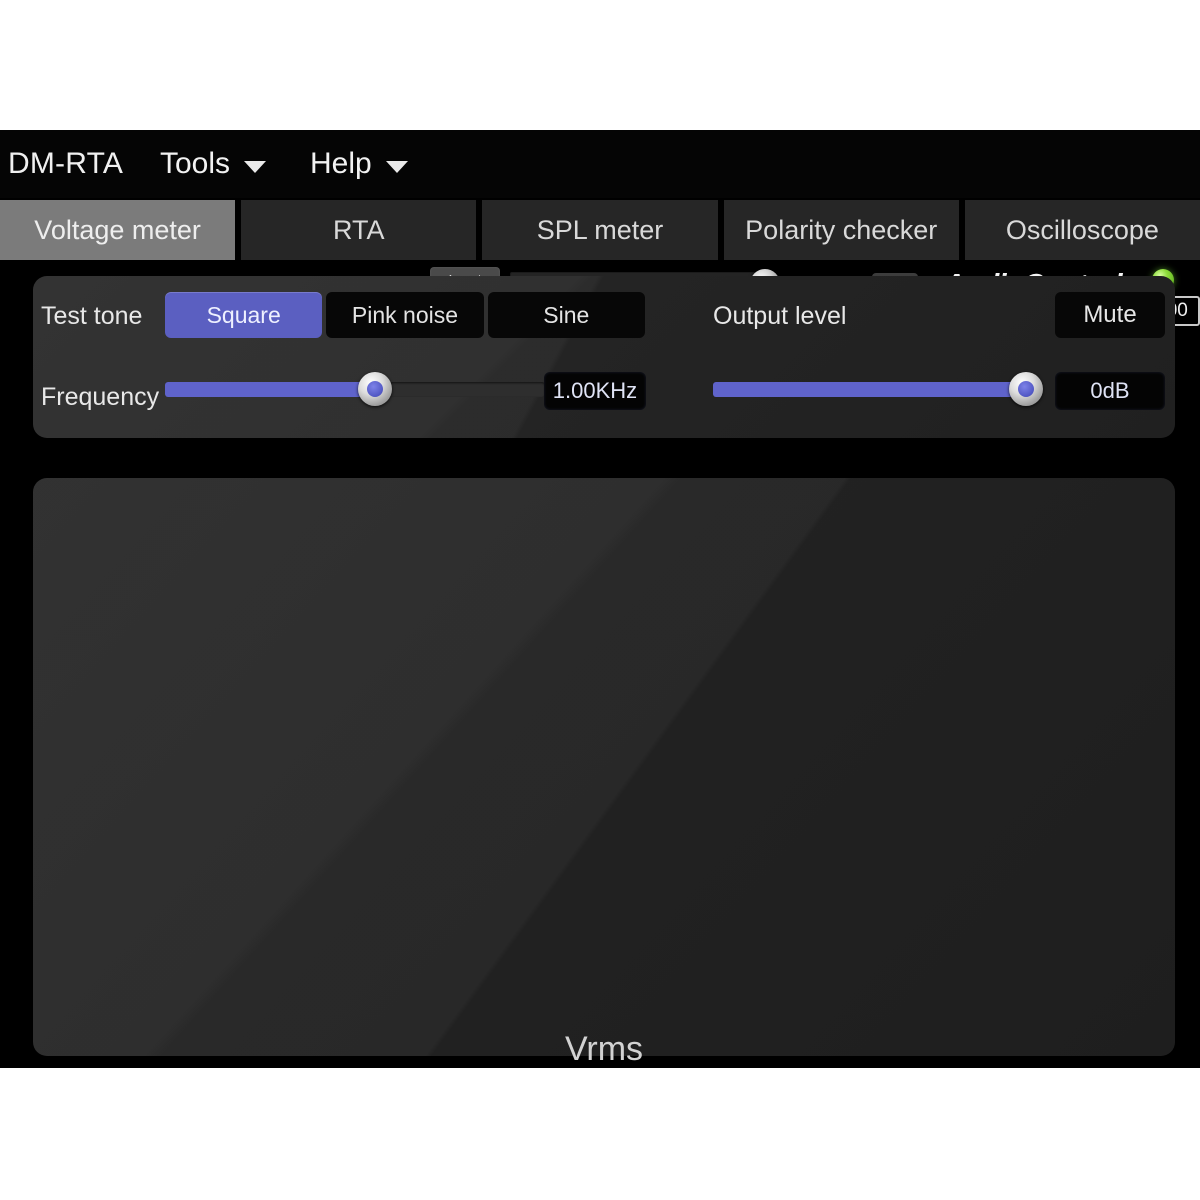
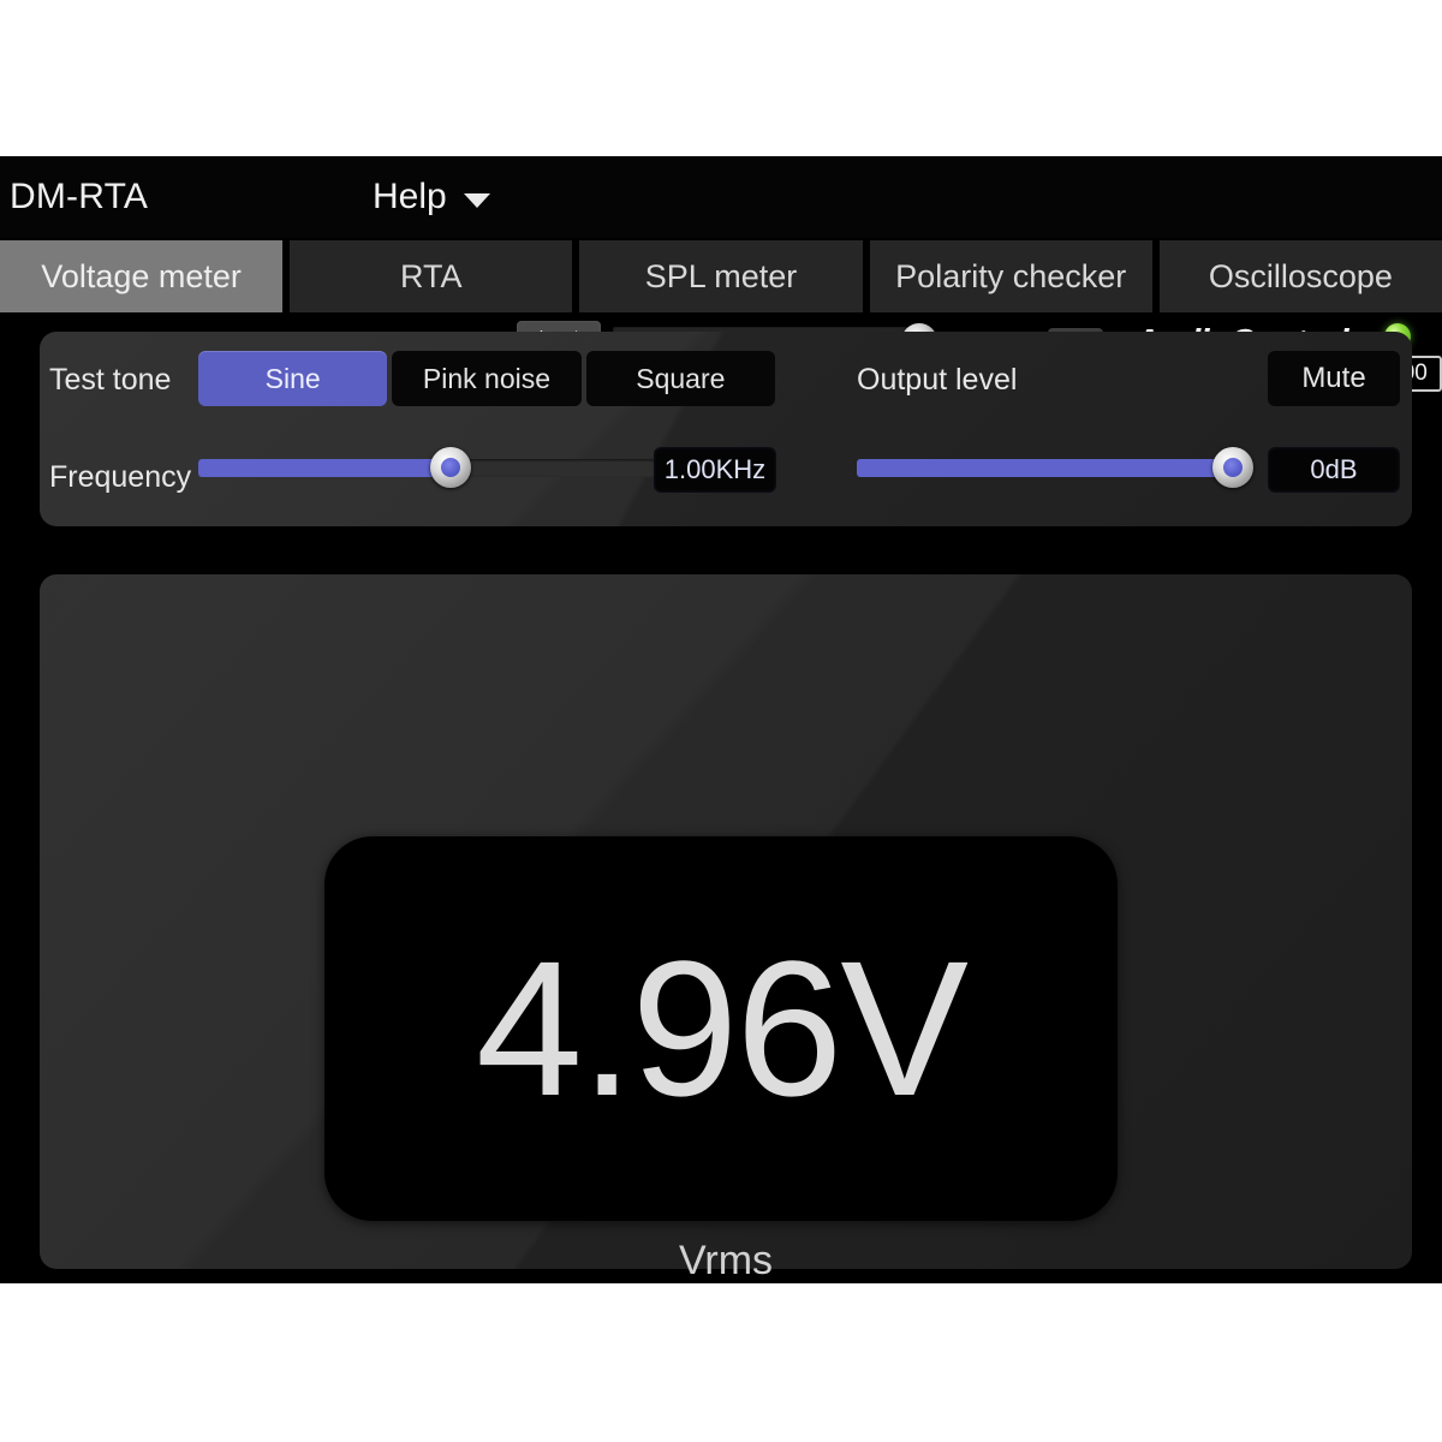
  DM-RTA
- Tools
  Help
  Voltage meter
  RTA
  SPL meter
  Polarity checker
  Oscilloscope
  Test tone
- Square
+ Sine
  Pink noise
- Sine
+ Square
  Output level
  Mute
  Frequency
  1.00KHz
  0dB
+ 4.96V
  Vrms
